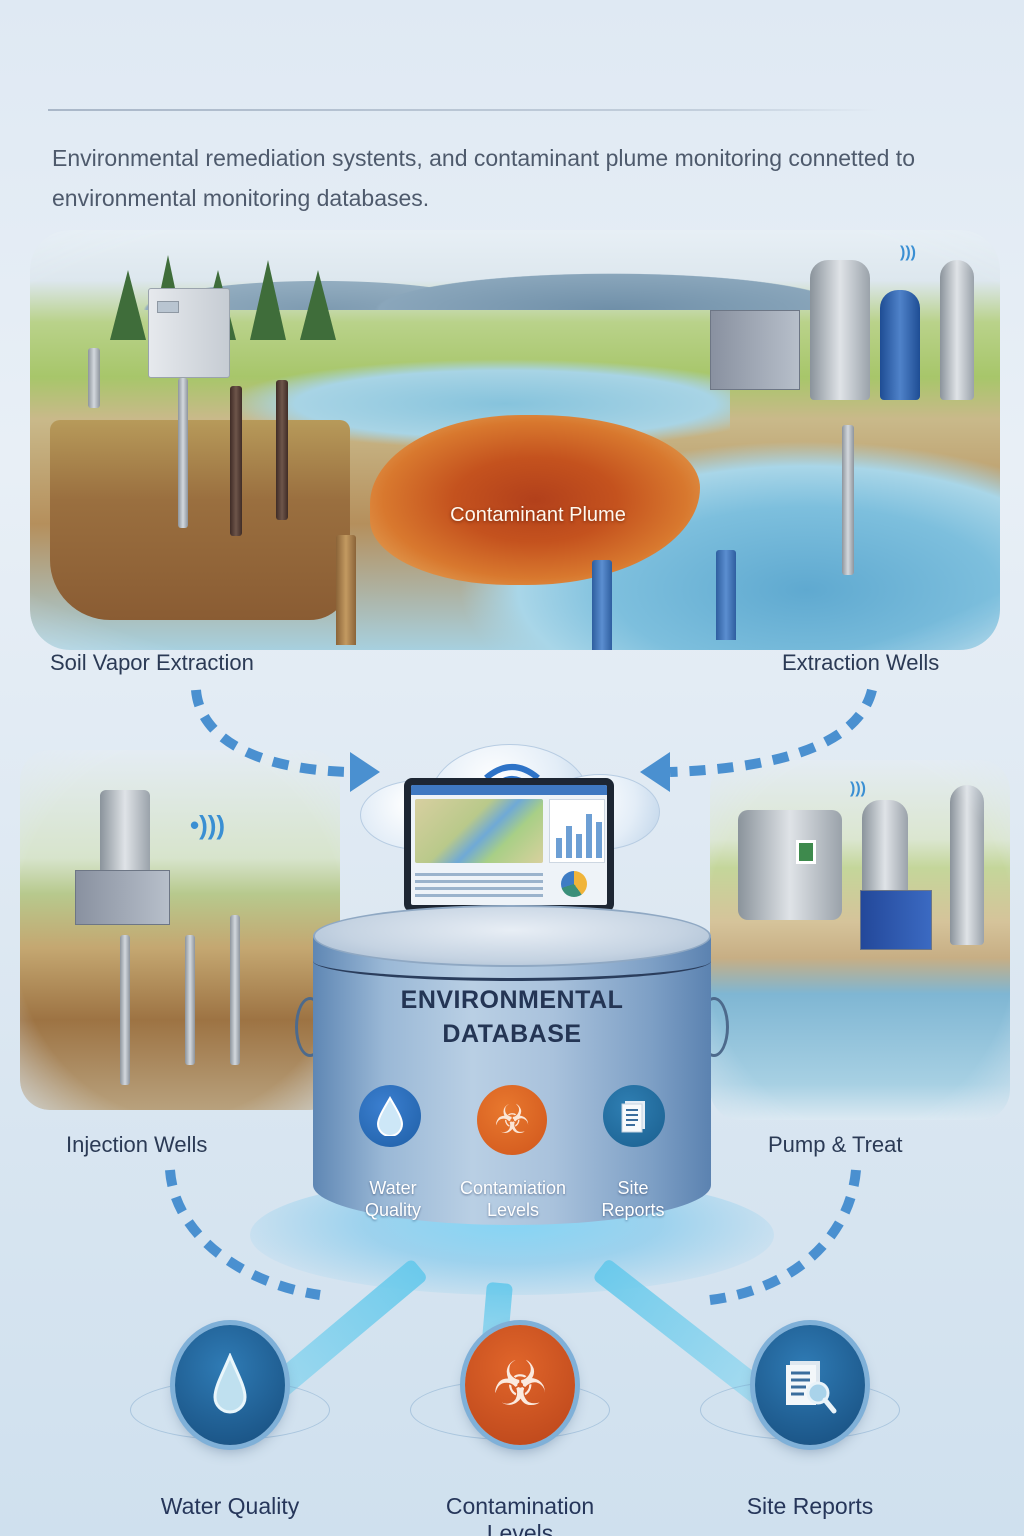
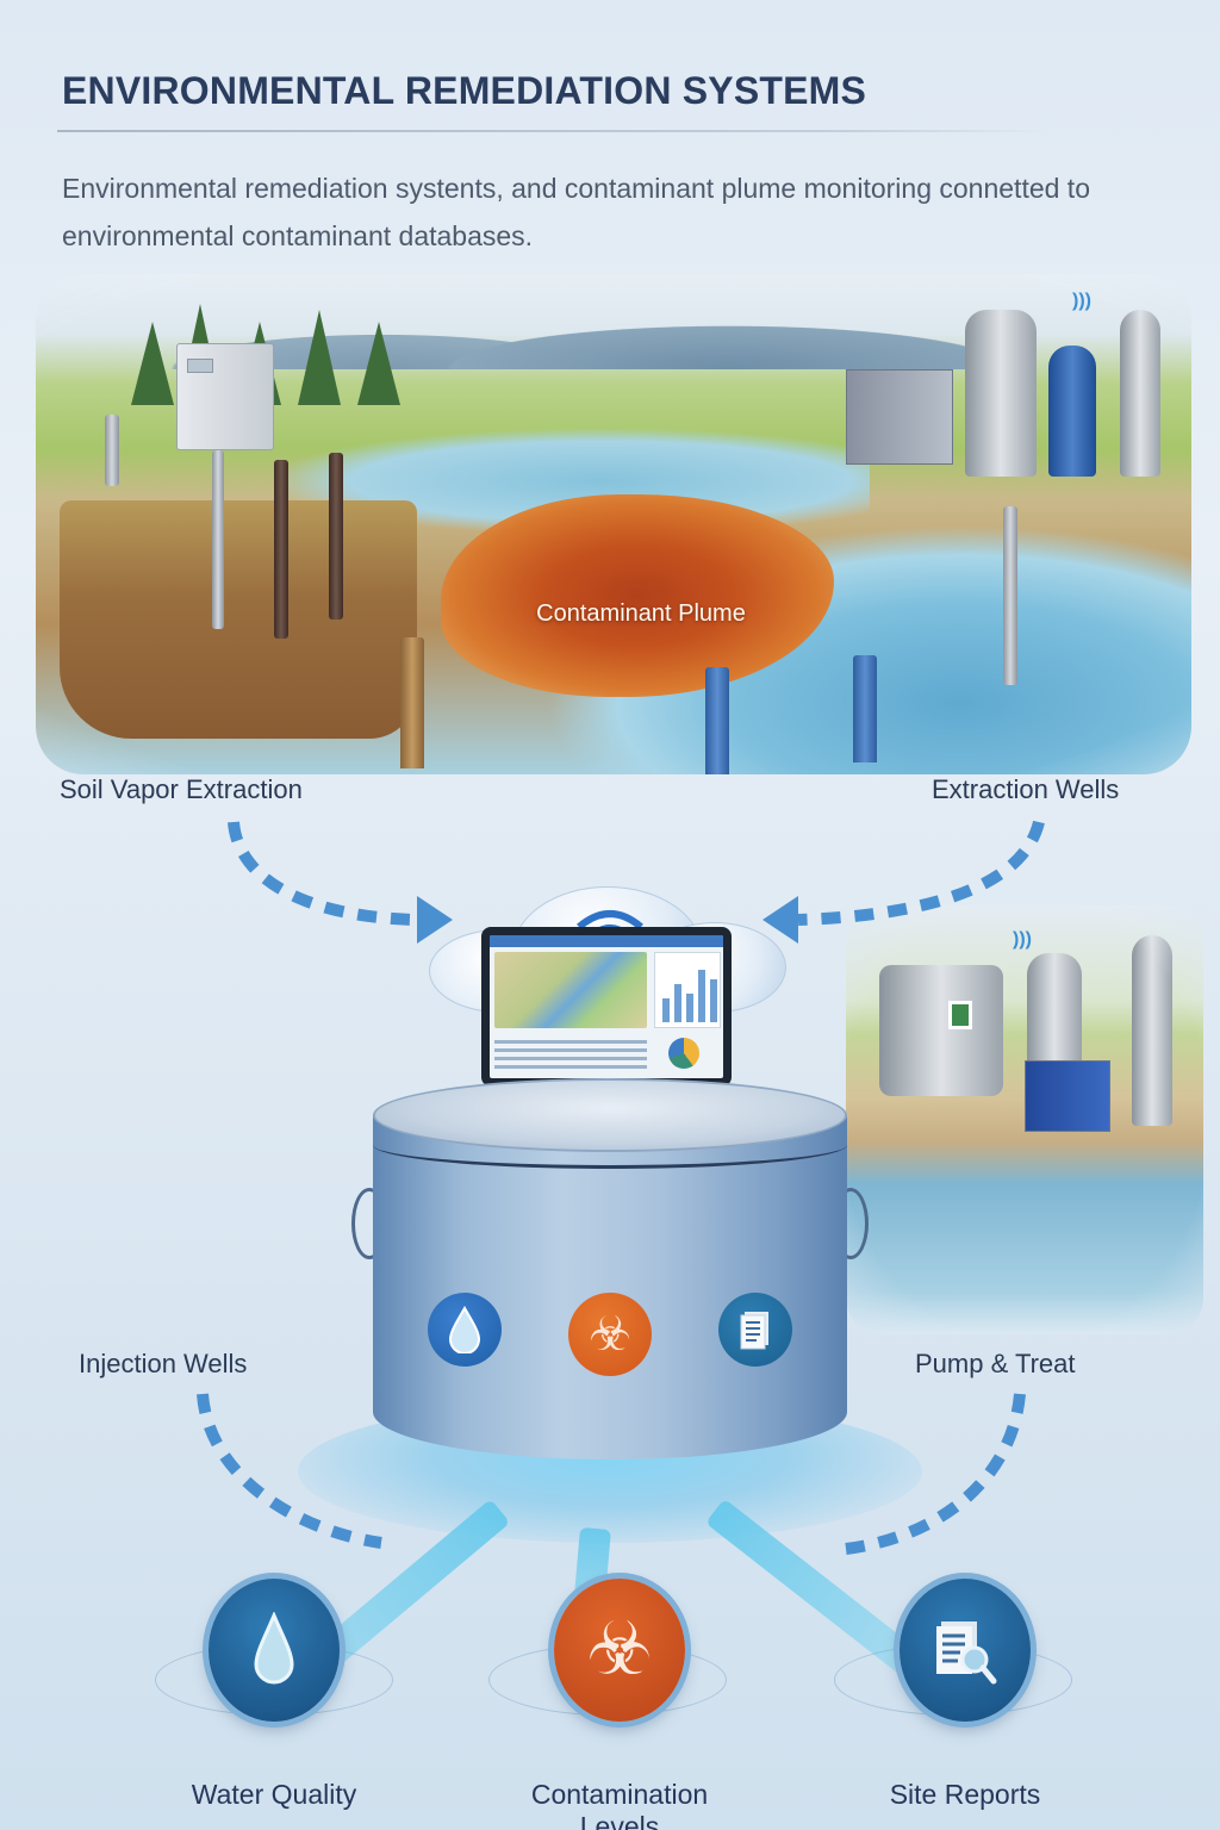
+ ENVIRONMENTAL REMEDIATION SYSTEMS
- Environmental remediation systents, and contaminant plume monitoring connetted to environmental monitoring databases.
+ Environmental remediation systents, and contaminant plume monitoring connetted to environmental contaminant databases.
  Contaminant Plume
  )))
  Soil Vapor Extraction
  Extraction Wells
- •)))
  )))
  Injection Wells
  Pump & Treat
- ENVIRONMENTAL
- DATABASE
  ☣
- Water
- Quality
- Contamiation
- Levels
- Site
- Reports
  Water Quality
  ☣
  Contamination Levels
  Site Reports
